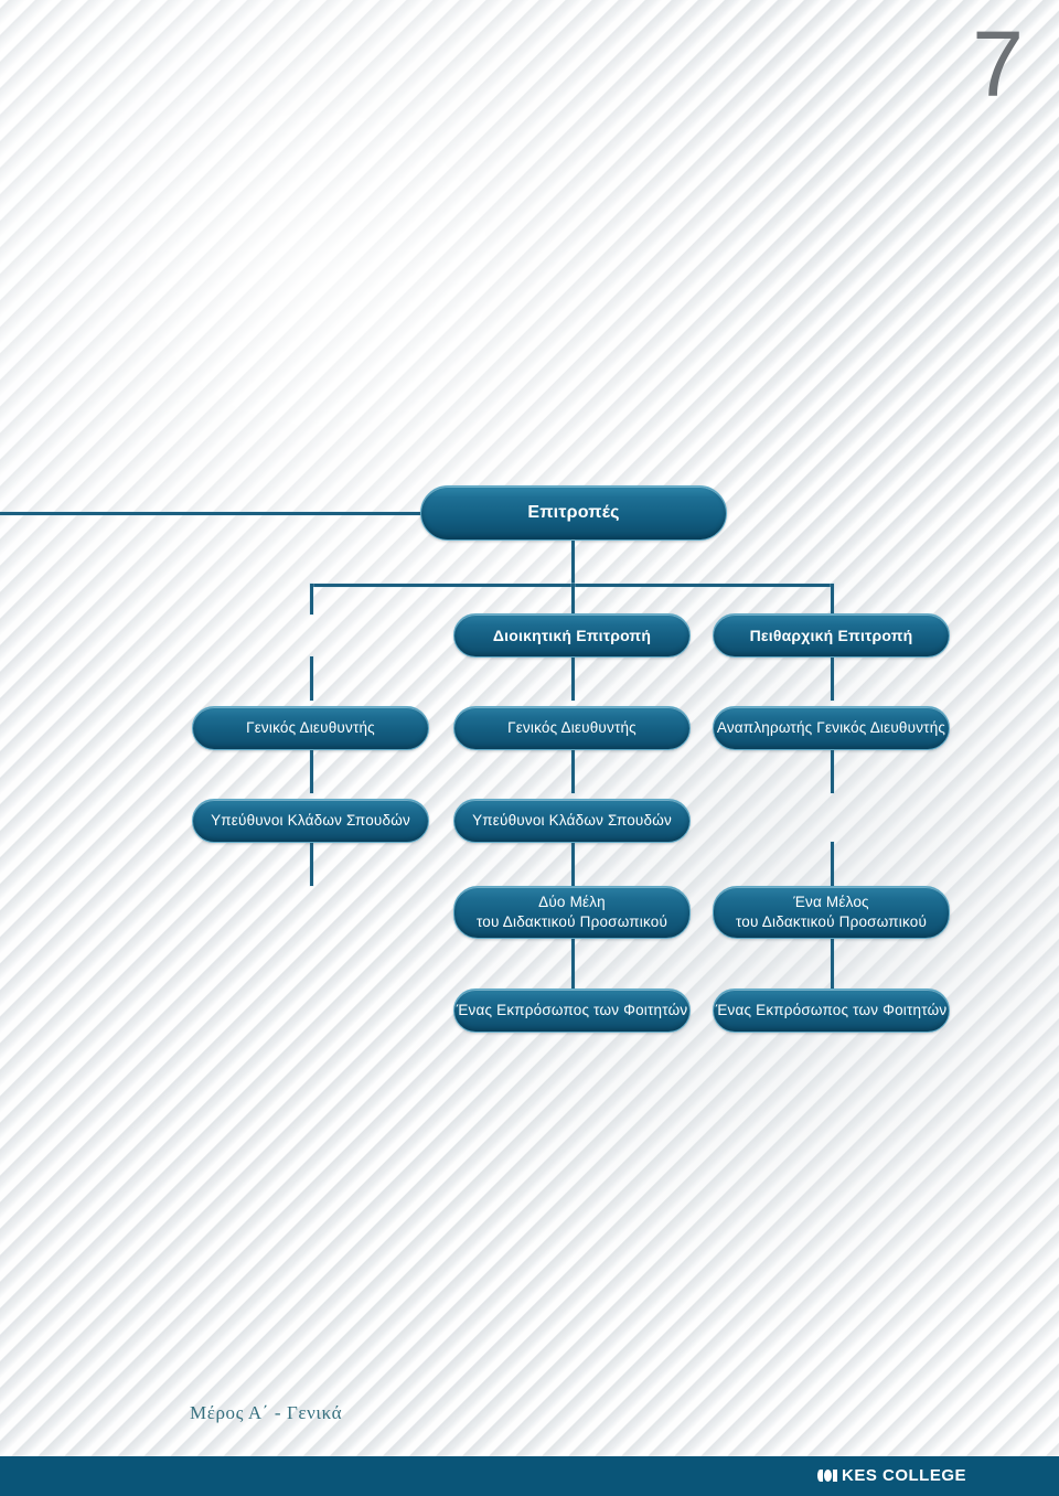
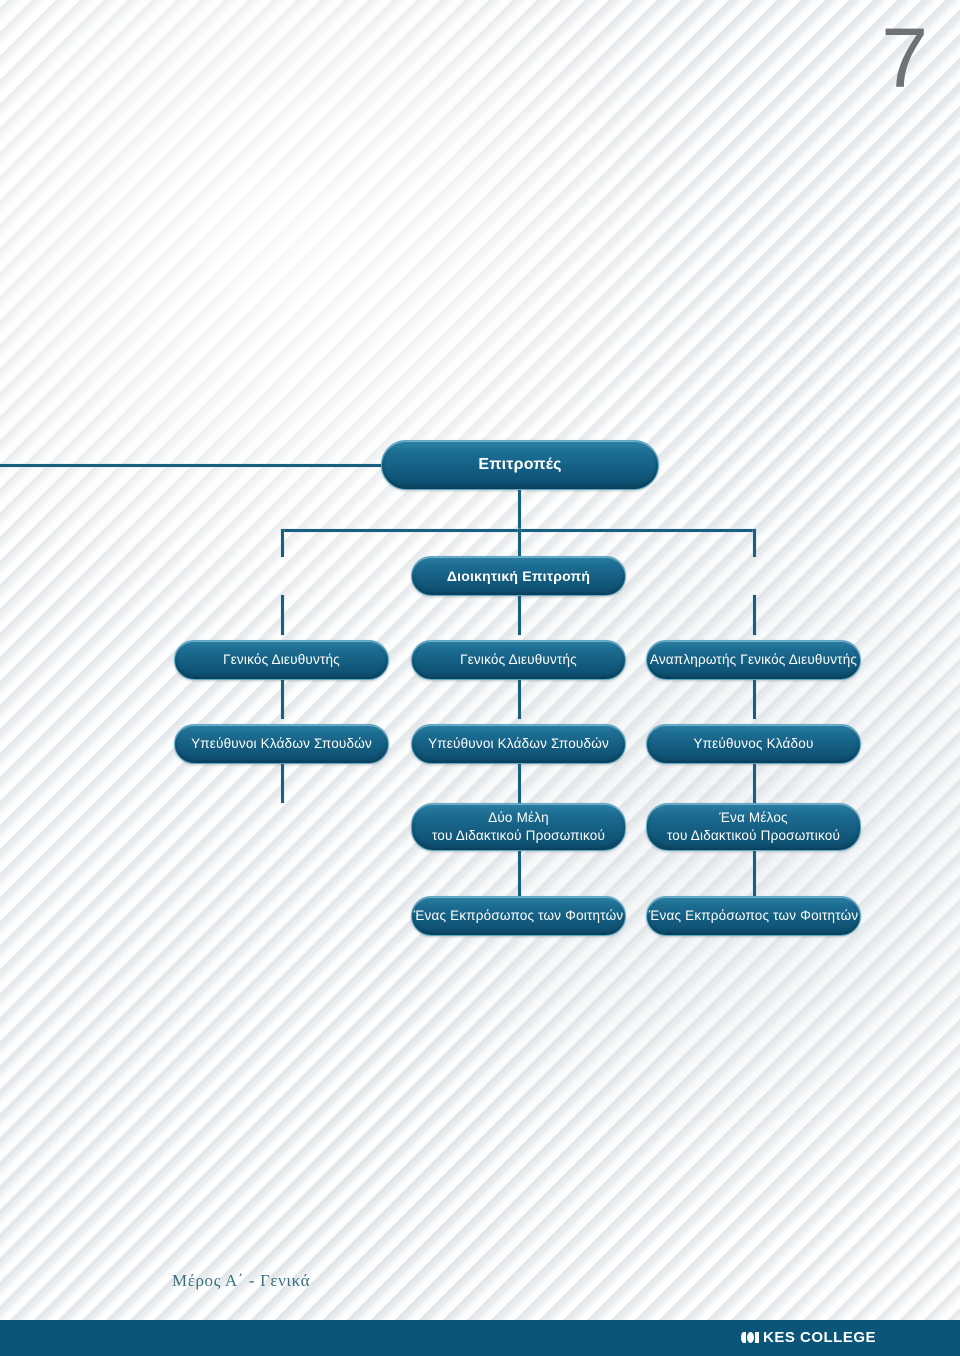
  7
  Επιτροπές
  Διοικητική Επιτροπή
- Πειθαρχική Επιτροπή
  Γενικός Διευθυντής
  Γενικός Διευθυντής
  Αναπληρωτής Γενικός Διευθυντής
  Υπεύθυνοι Κλάδων Σπουδών
  Υπεύθυνοι Κλάδων Σπουδών
+ Υπεύθυνος Κλάδου
  Δύο Μέλη
  του Διδακτικού Προσωπικού
  Ένα Μέλος
  του Διδακτικού Προσωπικού
  Ένας Εκπρόσωπος των Φοιτητών
  Ένας Εκπρόσωπος των Φοιτητών
  Μέρος Α΄ - Γενικά
  KES COLLEGE
